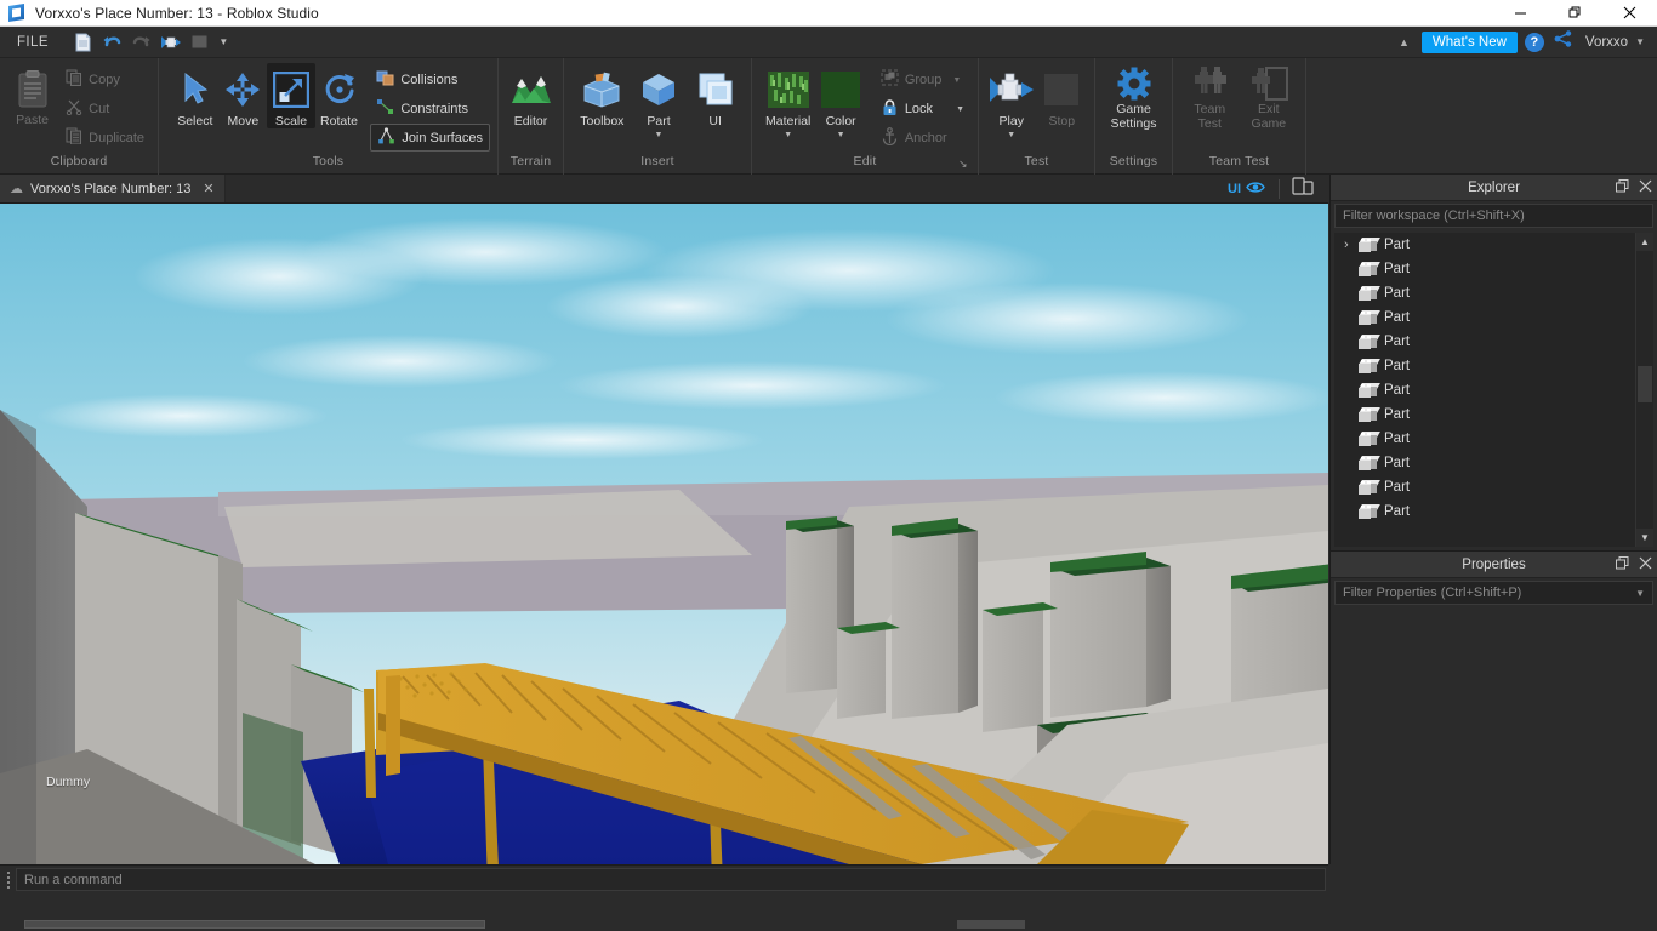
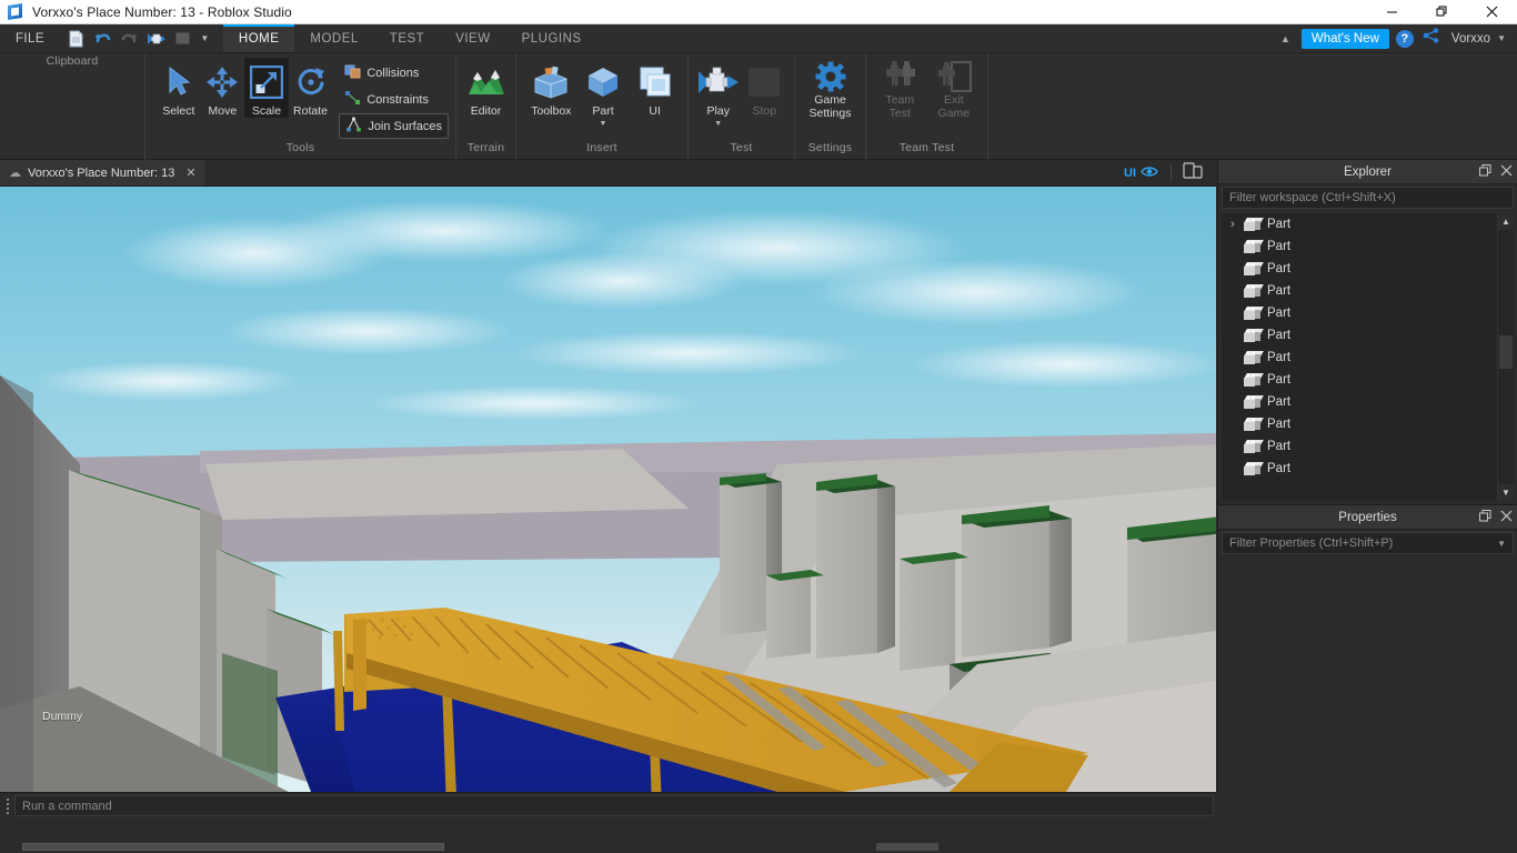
  Vorxxo's Place Number: 13 - Roblox Studio
  FILE
  ▼
+ HOME
+ MODEL
+ TEST
+ VIEW
+ PLUGINS
  ▲
  What's New
  ?
  Vorxxo
  ▼
- Paste
- Copy
- Cut
- Duplicate
  Clipboard
  Select
  Move
  Scale
  Rotate
  Collisions
  Constraints
  Join Surfaces
  Tools
  Editor
  Terrain
  Toolbox
  Part
  UI
  Insert
- Material
- Color
- Group
- Lock
- Anchor
- Edit
- ↘
  Play
  Stop
  Test
  Game
  Settings
  Settings
  Team
  Test
  Exit
  Game
  Team Test
  ☁
  Vorxxo's Place Number: 13
  ✕
  UI
  Dummy
  Run a command
  Explorer
  Filter workspace (Ctrl+Shift+X)
  ›
  Part
  Part
  Part
  Part
  Part
  Part
  Part
  Part
  Part
  Part
  Part
  Part
  ▲
  ▼
  Properties
  Filter Properties (Ctrl+Shift+P)
  ▼
